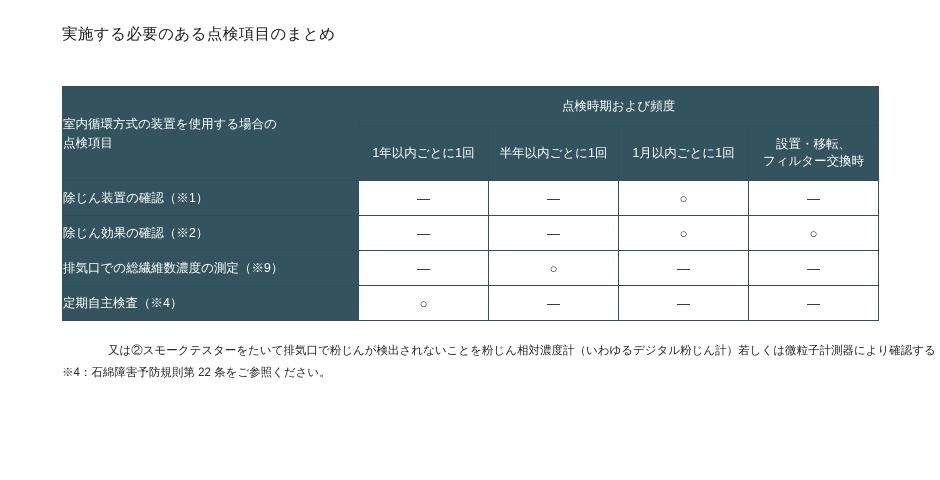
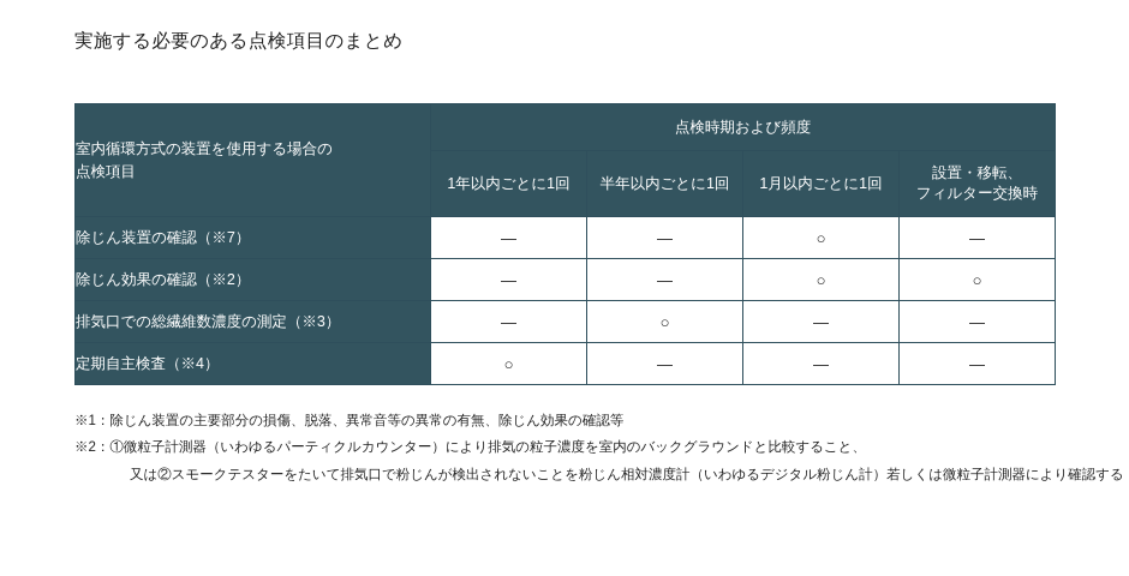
  実施する必要のある点検項目のまとめ
  室内循環方式の装置を使用する場合の 点検項目	点検時期および頻度
  1年以内ごとに1回	半年以内ごとに1回	1月以内ごとに1回	設置・移転、 フィルター交換時
- 除じん装置の確認（※1）	—	—	○	—
+ 除じん装置の確認（※7）	—	—	○	—
  除じん効果の確認（※2）	—	—	○	○
- 排気口での総繊維数濃度の測定（※9）	—	○	—	—
+ 排気口での総繊維数濃度の測定（※3）	—	○	—	—
  定期自主検査（※4）	○	—	—	—
+ ※1：除じん装置の主要部分の損傷、脱落、異常音等の異常の有無、除じん効果の確認等
+ ※2：①微粒子計測器（いわゆるパーティクルカウンター）により排気の粒子濃度を室内のバックグラウンドと比較すること、
  又は②スモークテスターをたいて排気口で粉じんが検出されないことを粉じん相対濃度計（いわゆるデジタル粉じん計）若しくは微粒子計測器により確認する
- ※4：石綿障害予防規則第 22 条をご参照ください。
